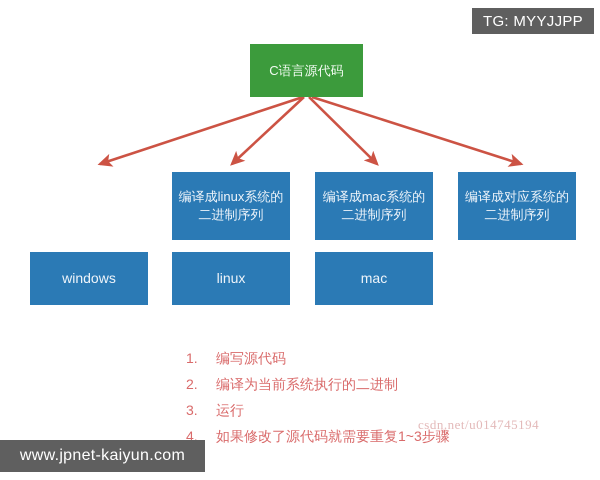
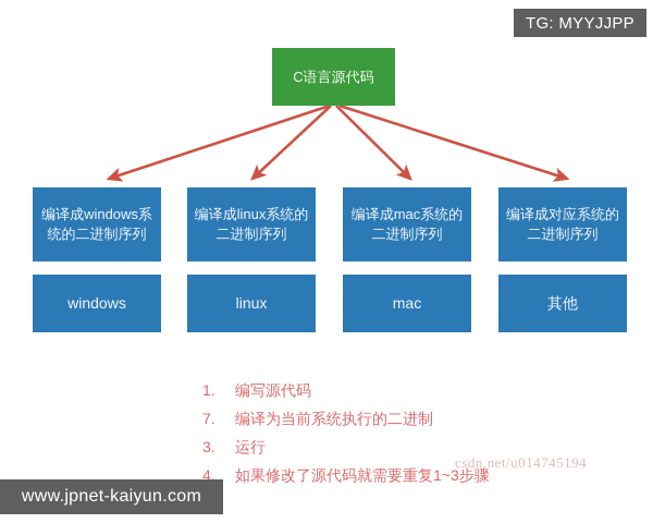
  TG: MYYJJPP
  C语言源代码
+ 编译成windows系
+ 统的二进制序列
  编译成linux系统的
  二进制序列
  编译成mac系统的
  二进制序列
  编译成对应系统的
  二进制序列
  windows
  linux
  mac
+ 其他
  1.
  编写源代码
- 2.
+ 7.
  编译为当前系统执行的二进制
  3.
  运行
  4.
  如果修改了源代码就需要重复1~3步骤
  csdn.net/u014745194
  www.jpnet-kaiyun.com
